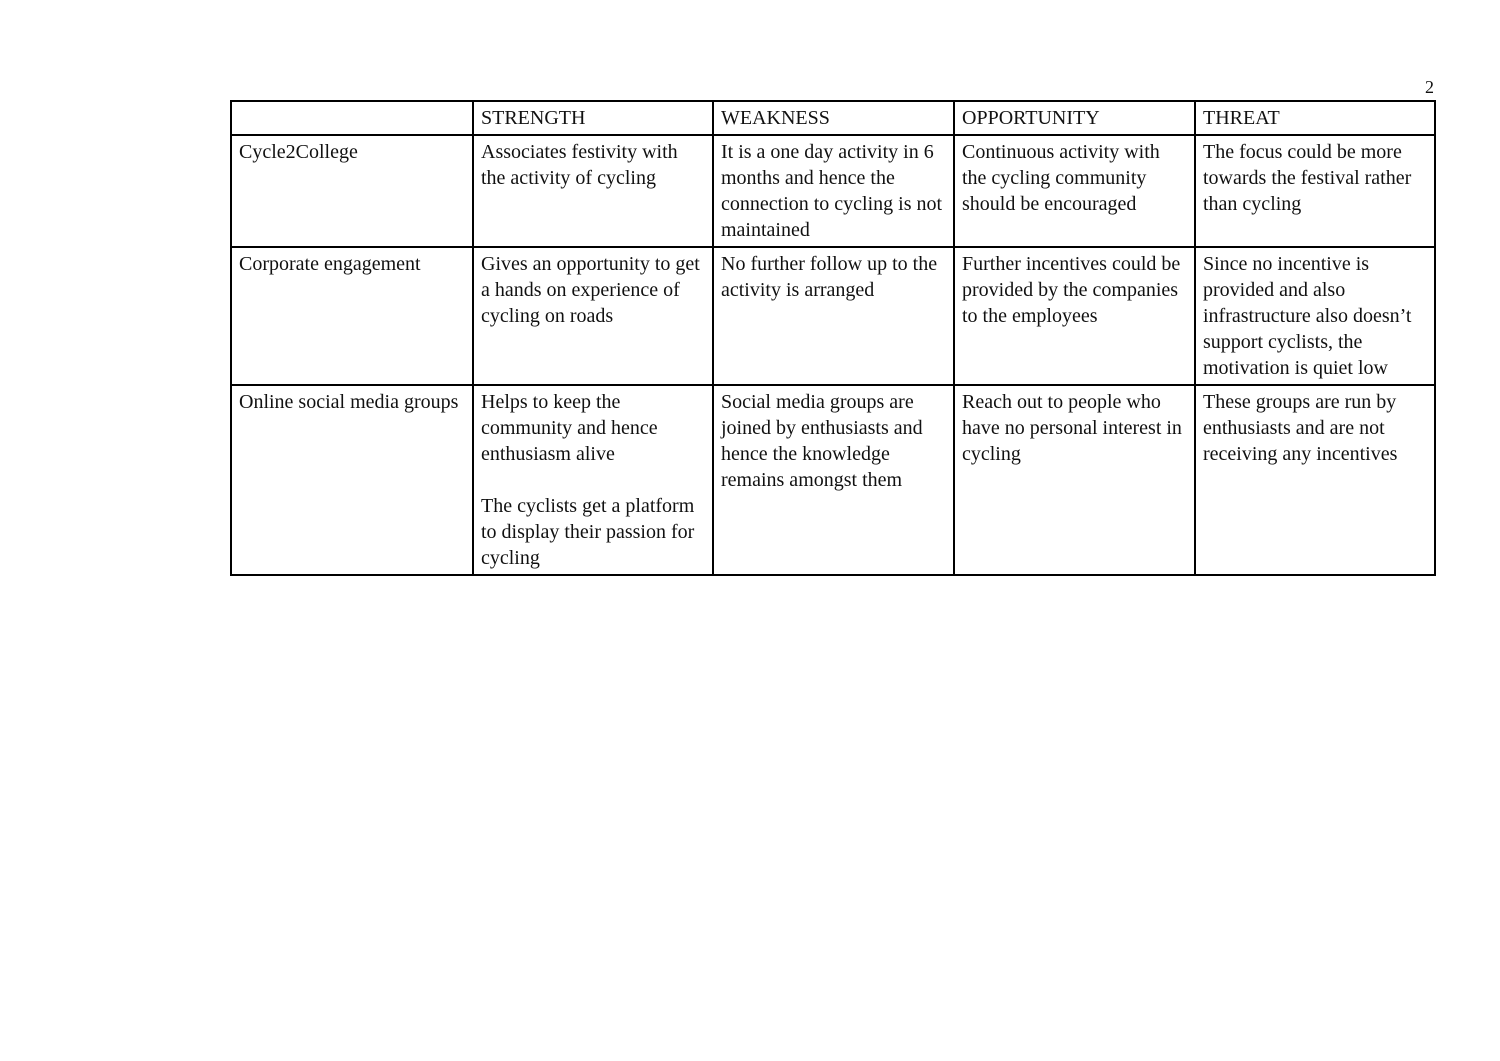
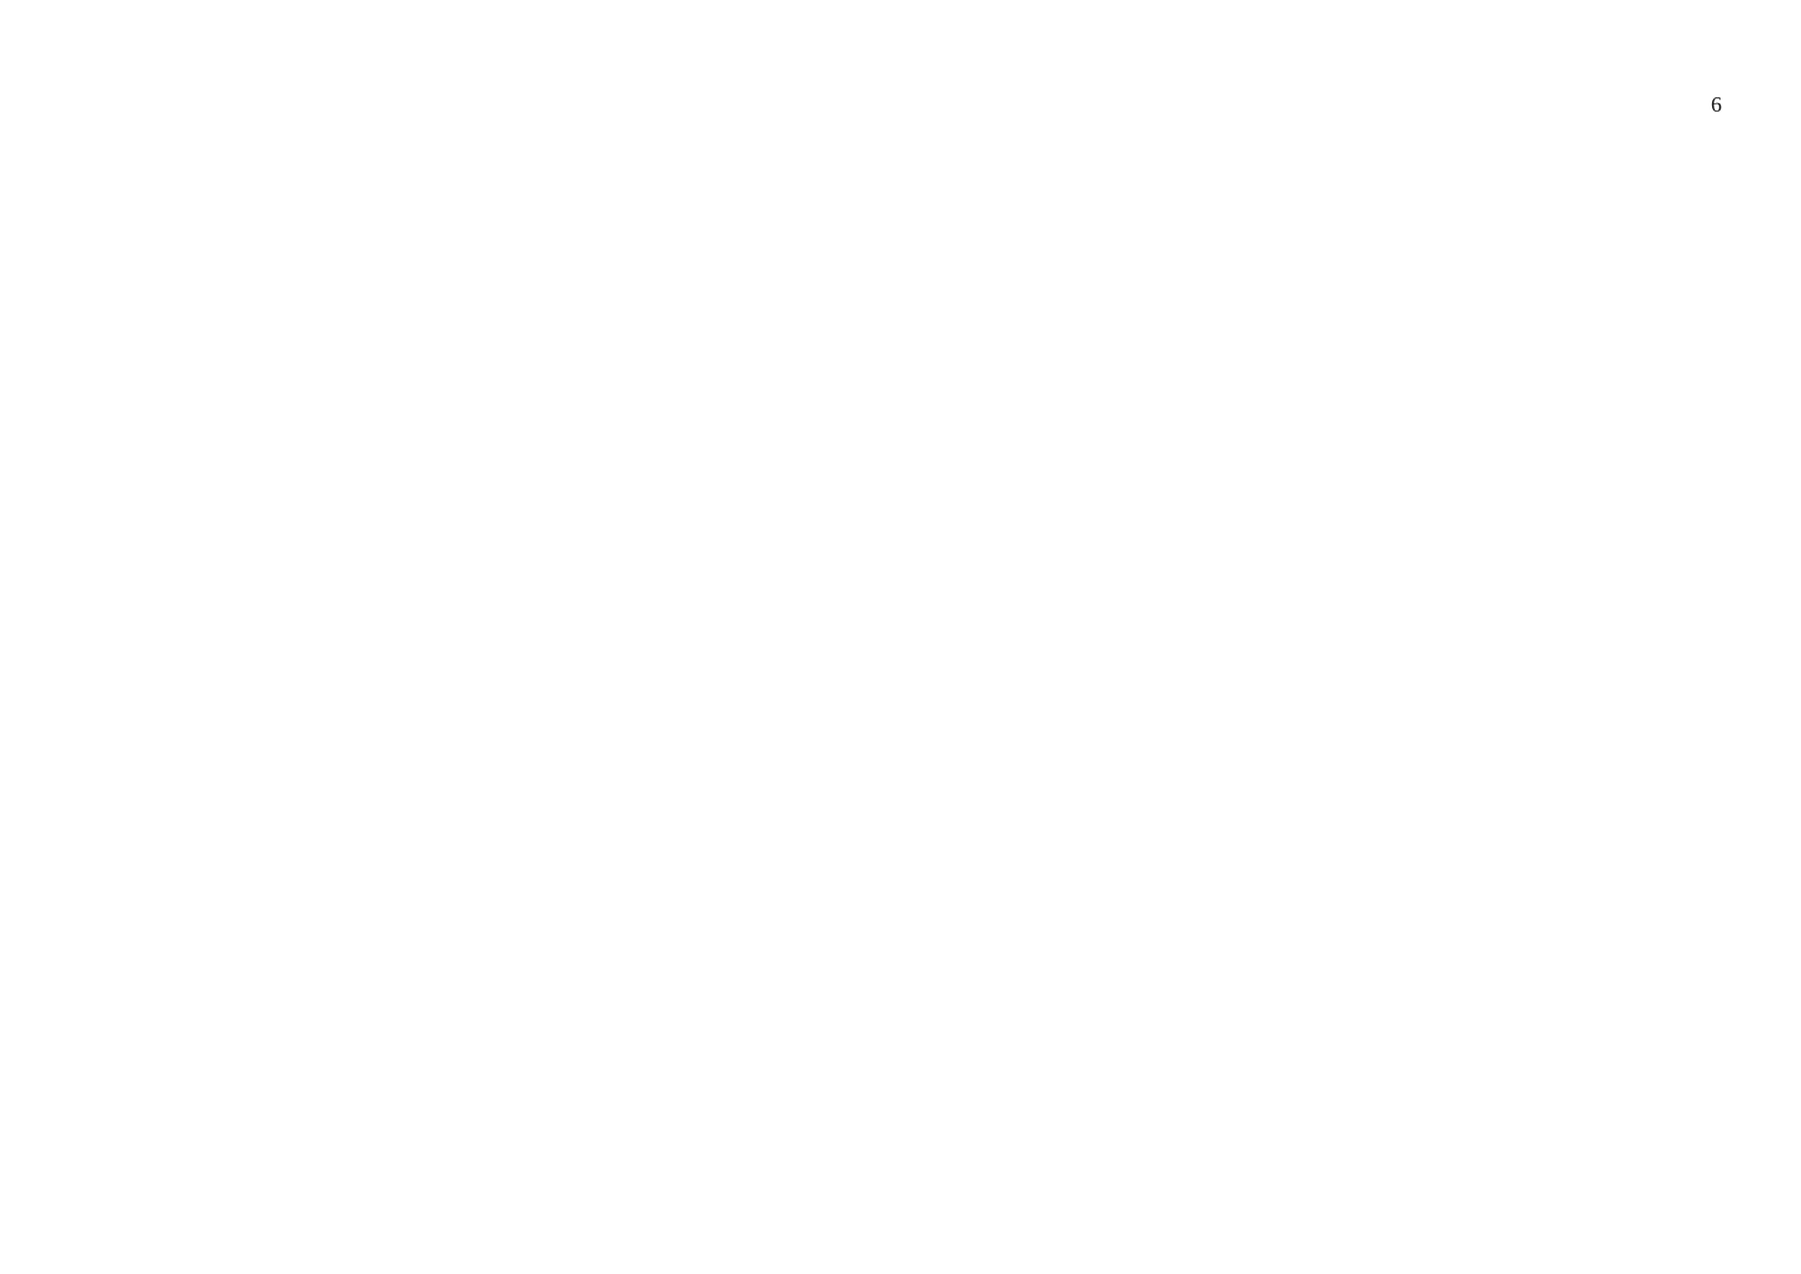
- 2
+ 6
- 	STRENGTH	WEAKNESS	OPPORTUNITY	THREAT
- Cycle2College	Associates festivity with the activity of cycling	It is a one day activity in 6 months and hence the connection to cycling is not maintained	Continuous activity with the cycling community should be encouraged	The focus could be more towards the festival rather than cycling
- Corporate engagement	Gives an opportunity to get a hands on experience of cycling on roads	No further follow up to the activity is arranged	Further incentives could be provided by the companies to the employees	Since no incentive is provided and also infrastructure also doesn’t support cyclists, the motivation is quiet low
- Online social media groups	Helps to keep the community and hence enthusiasm alive The cyclists get a platform to display their passion for cycling	Social media groups are joined by enthusiasts and hence the knowledge remains amongst them	Reach out to people who have no personal interest in cycling	These groups are run by enthusiasts and are not receiving any incentives
